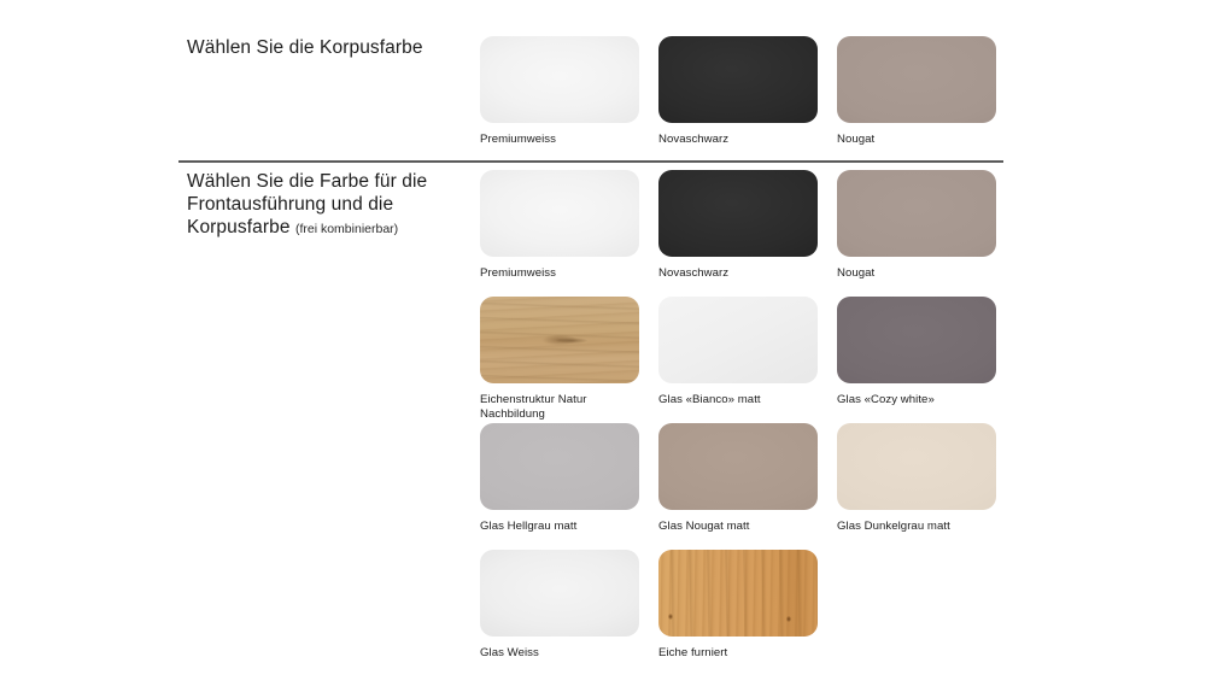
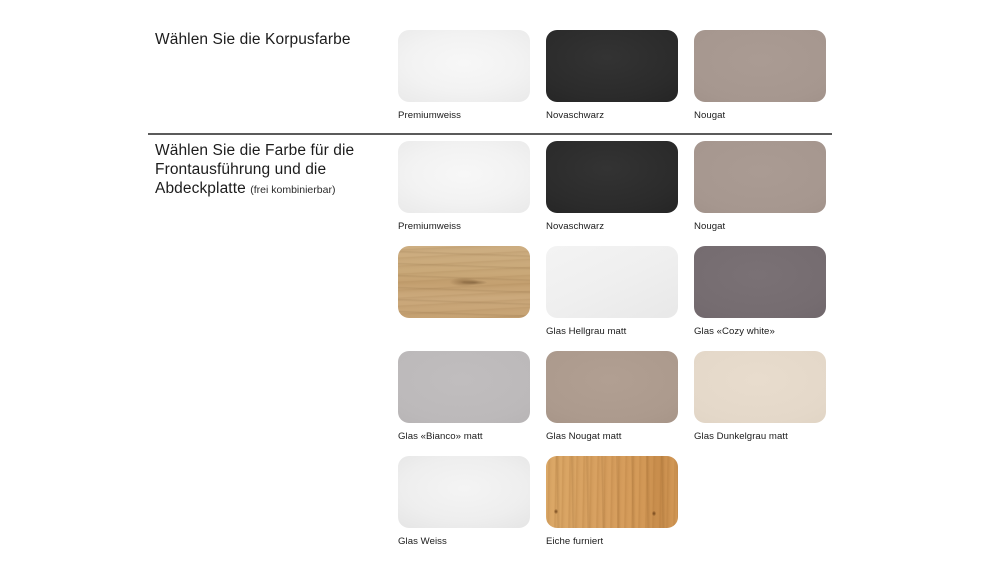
  Wählen Sie die Korpusfarbe
  Premiumweiss
  Novaschwarz
  Nougat
- Wählen Sie die Farbe für die Frontausführung und die Korpusfarbe (frei kombinierbar)
+ Wählen Sie die Farbe für die Frontausführung und die Abdeckplatte (frei kombinierbar)
  Premiumweiss
  Novaschwarz
  Nougat
- Eichenstruktur Natur Nachbildung
- Glas «Bianco» matt
+ Glas Hellgrau matt
  Glas «Cozy white»
- Glas Hellgrau matt
+ Glas «Bianco» matt
  Glas Nougat matt
  Glas Dunkelgrau matt
  Glas Weiss
  Eiche furniert
